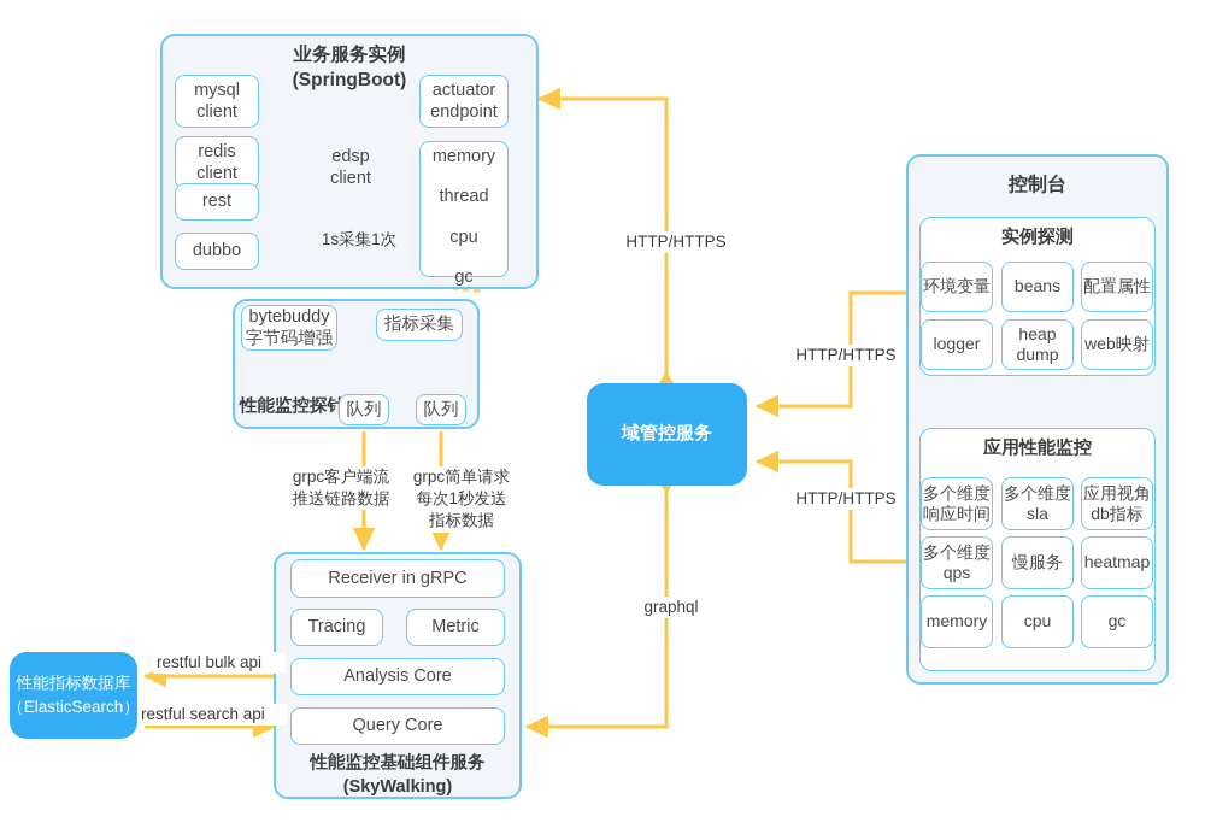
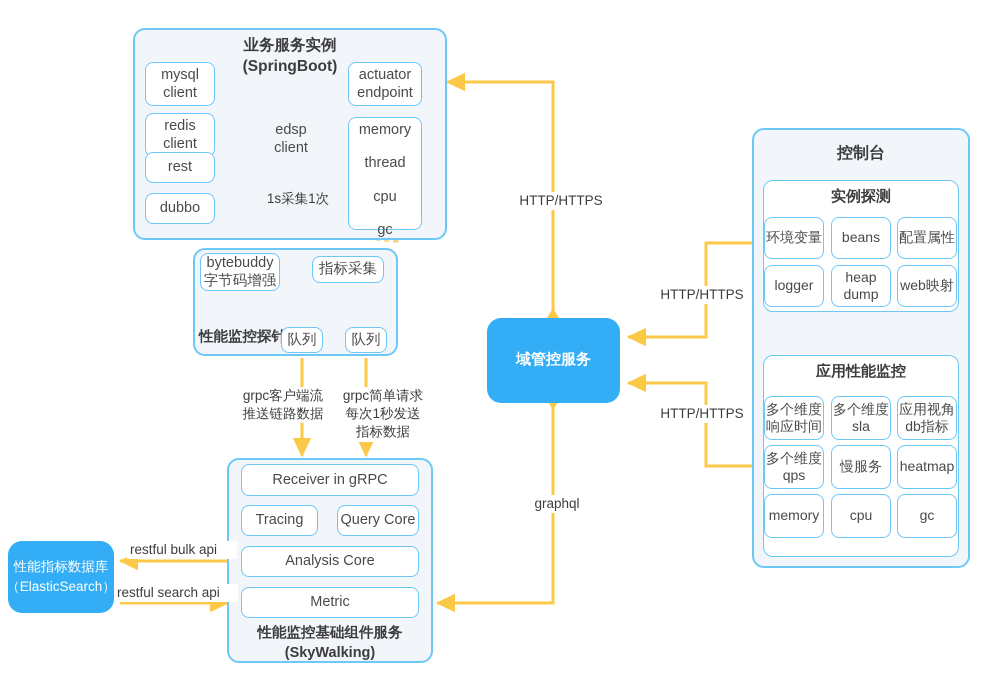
  业务服务实例
  (SpringBoot)
  mysql
  client
  redis
  client
  rest
  dubbo
  edsp
  client
  1s采集1次
  actuator
  endpoint
  memory
  thread
  cpu
  gc
  性能监控探针
  bytebuddy
  字节码增强
  指标采集
  队列
  队列
  Receiver in gRPC
  Tracing
- Metric
+ Query Core
  Analysis Core
- Query Core
+ Metric
  性能监控基础组件服务
  (SkyWalking)
  性能指标数据库
  （ElasticSearch）
  域管控服务
  控制台
  实例探测
  环境变量
  beans
  配置属性
  logger
  heap
  dump
  web映射
  应用性能监控
  多个维度
  响应时间
  多个维度
  sla
  应用视角
  db指标
  多个维度
  qps
  慢服务
  heatmap
  memory
  cpu
  gc
  HTTP/HTTPS
  HTTP/HTTPS
  HTTP/HTTPS
  graphql
  grpc客户端流
  推送链路数据
  grpc简单请求
  每次1秒发送
  指标数据
  restful bulk api
  restful search api
